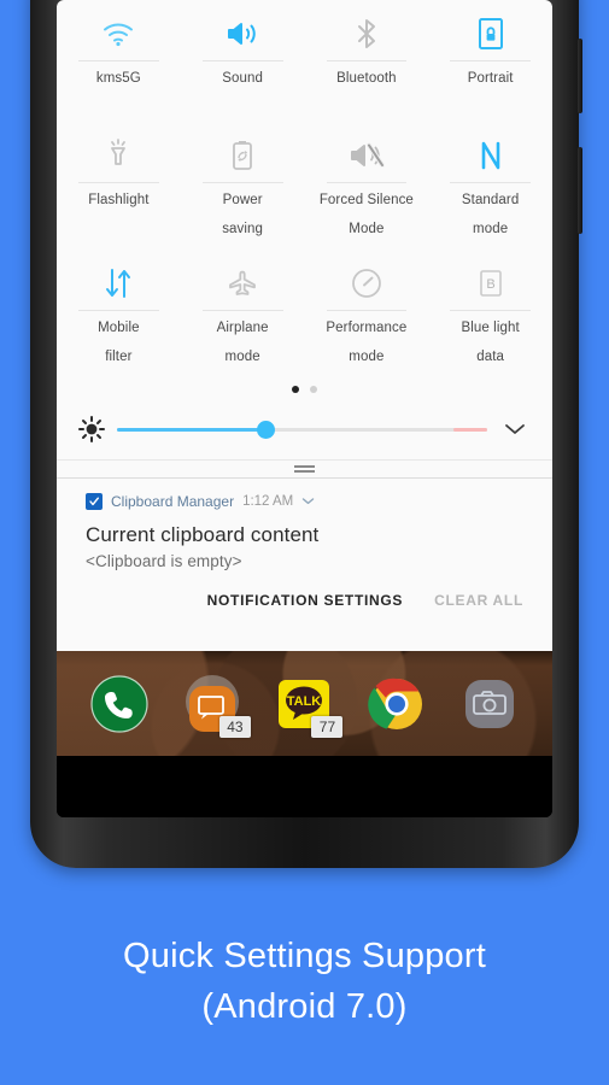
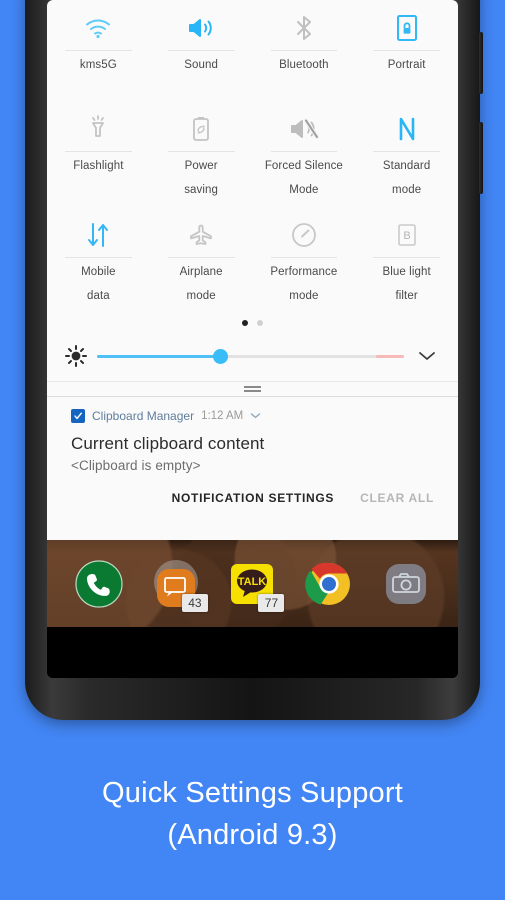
  kms5G
  Sound
  Bluetooth
  Portrait
  Flashlight
  Power
  saving
  Forced Silence
  Mode
  Standard
  mode
  Mobile
- filter
+ data
  Airplane
  mode
  Performance
  mode
  B
  Blue light
- data
+ filter
  Clipboard Manager
  1:12 AM
  Current clipboard content
  <Clipboard is empty>
  NOTIFICATION SETTINGS
  CLEAR ALL
  43
  TALK
  77
  Quick Settings Support
- (Android 7.0)
+ (Android 9.3)
